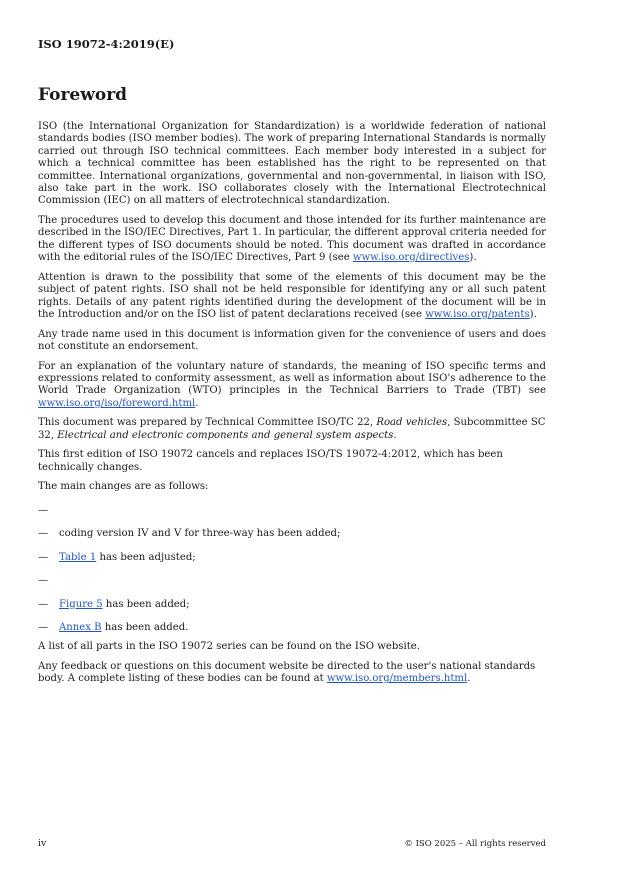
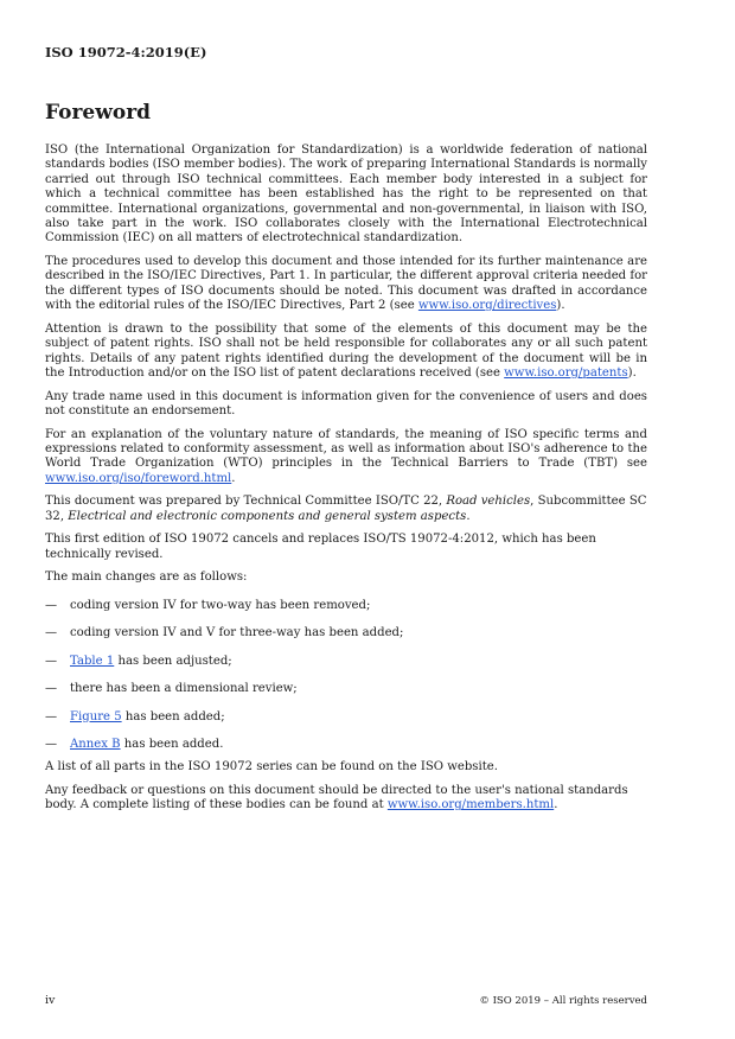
  ISO 19072-4:2019(E)
  Foreword
  ISO (the International Organization for Standardization) is a worldwide federation of national standards bodies (ISO member bodies). The work of preparing International Standards is normally carried out through ISO technical committees. Each member body interested in a subject for which a technical committee has been established has the right to be represented on that committee. International organizations, governmental and non-governmental, in liaison with ISO, also take part in the work. ISO collaborates closely with the International Electrotechnical Commission (IEC) on all matters of electrotechnical standardization.
- The procedures used to develop this document and those intended for its further maintenance are described in the ISO/IEC Directives, Part 1. In particular, the different approval criteria needed for the different types of ISO documents should be noted. This document was drafted in accordance with the editorial rules of the ISO/IEC Directives, Part 9 (see www.iso.org/directives).
+ The procedures used to develop this document and those intended for its further maintenance are described in the ISO/IEC Directives, Part 1. In particular, the different approval criteria needed for the different types of ISO documents should be noted. This document was drafted in accordance with the editorial rules of the ISO/IEC Directives, Part 2 (see www.iso.org/directives).
- Attention is drawn to the possibility that some of the elements of this document may be the subject of patent rights. ISO shall not be held responsible for identifying any or all such patent rights. Details of any patent rights identified during the development of the document will be in the Introduction and/or on the ISO list of patent declarations received (see www.iso.org/patents).
+ Attention is drawn to the possibility that some of the elements of this document may be the subject of patent rights. ISO shall not be held responsible for collaborates any or all such patent rights. Details of any patent rights identified during the development of the document will be in the Introduction and/or on the ISO list of patent declarations received (see www.iso.org/patents).
  Any trade name used in this document is information given for the convenience of users and does not constitute an endorsement.
  For an explanation of the voluntary nature of standards, the meaning of ISO specific terms and expressions related to conformity assessment, as well as information about ISO's adherence to the World Trade Organization (WTO) principles in the Technical Barriers to Trade (TBT) see www.iso.org/iso/foreword.html.
  This document was prepared by Technical Committee ISO/TC 22, Road vehicles, Subcommittee SC 32, Electrical and electronic components and general system aspects.
- This first edition of ISO 19072 cancels and replaces ISO/TS 19072-4:2012, which has been technically changes.
+ This first edition of ISO 19072 cancels and replaces ISO/TS 19072-4:2012, which has been technically revised.
  The main changes are as follows:
  —
+ coding version IV for two-way has been removed;
  —
  coding version IV and V for three-way has been added;
  —
  Table 1 has been adjusted;
  —
+ there has been a dimensional review;
  —
  Figure 5 has been added;
  —
  Annex B has been added.
  A list of all parts in the ISO 19072 series can be found on the ISO website.
- Any feedback or questions on this document website be directed to the user's national standards body. A complete listing of these bodies can be found at www.iso.org/members.html.
+ Any feedback or questions on this document should be directed to the user's national standards body. A complete listing of these bodies can be found at www.iso.org/members.html.
  iv
- © ISO 2025 – All rights reserved
+ © ISO 2019 – All rights reserved
